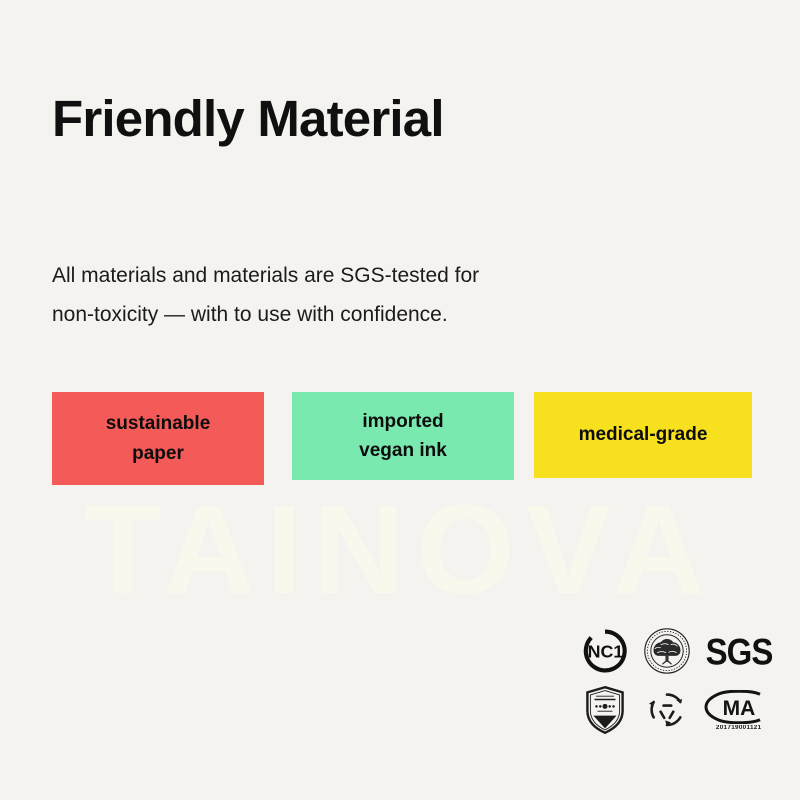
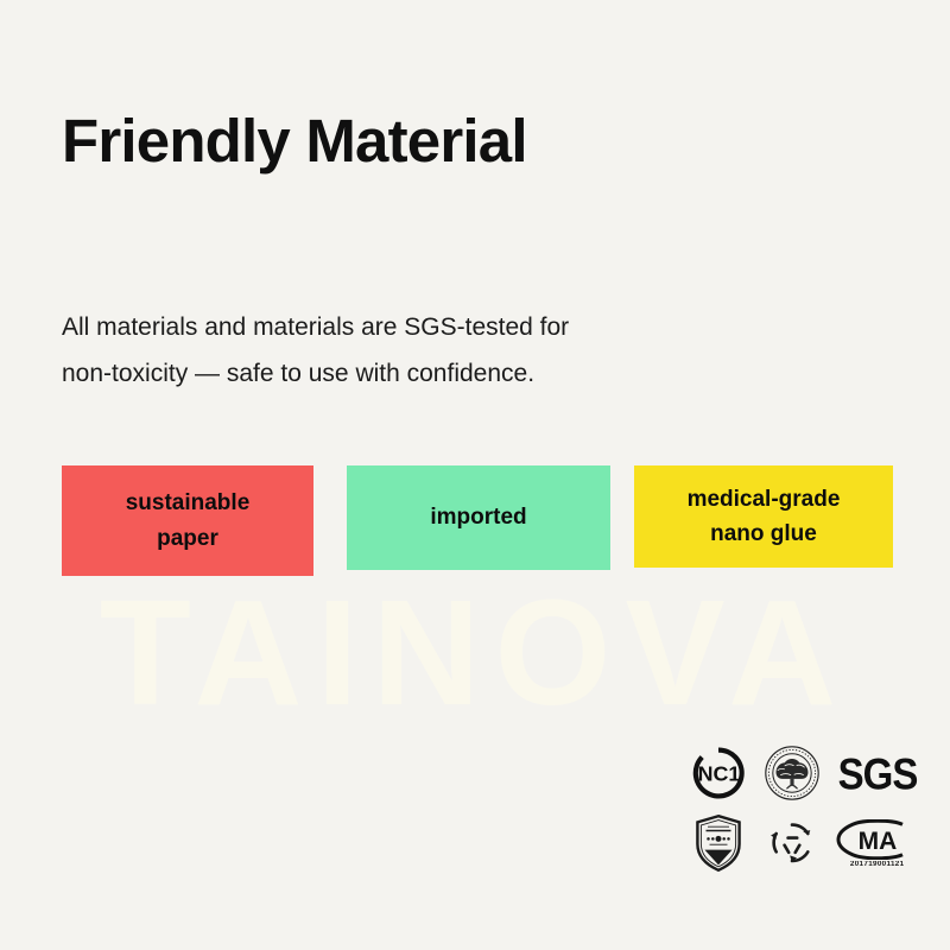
  TAINOVA
  Friendly Material
  All materials and materials are SGS-tested for
- non-toxicity — with to use with confidence.
+ non-toxicity — safe to use with confidence.
  sustainable
  paper
  imported
- vegan ink
  medical-grade
+ nano glue
  NC1
  SGS
  MA
